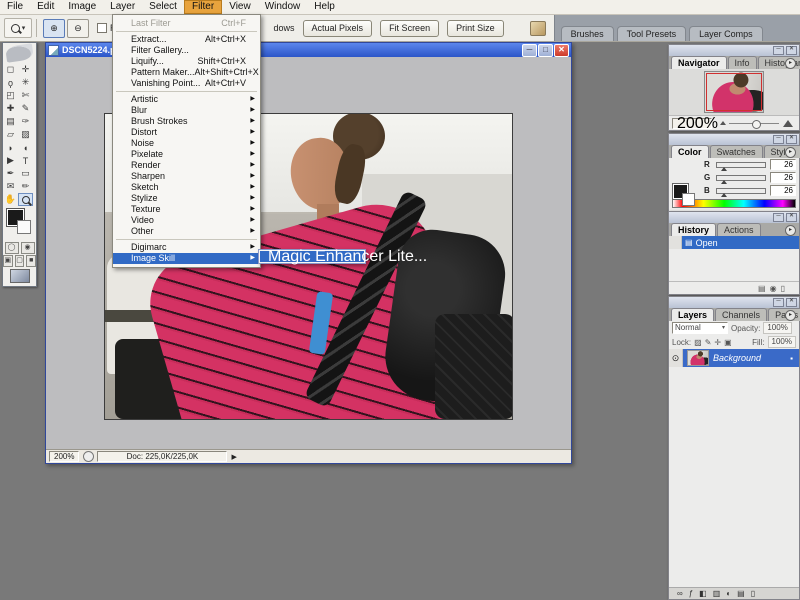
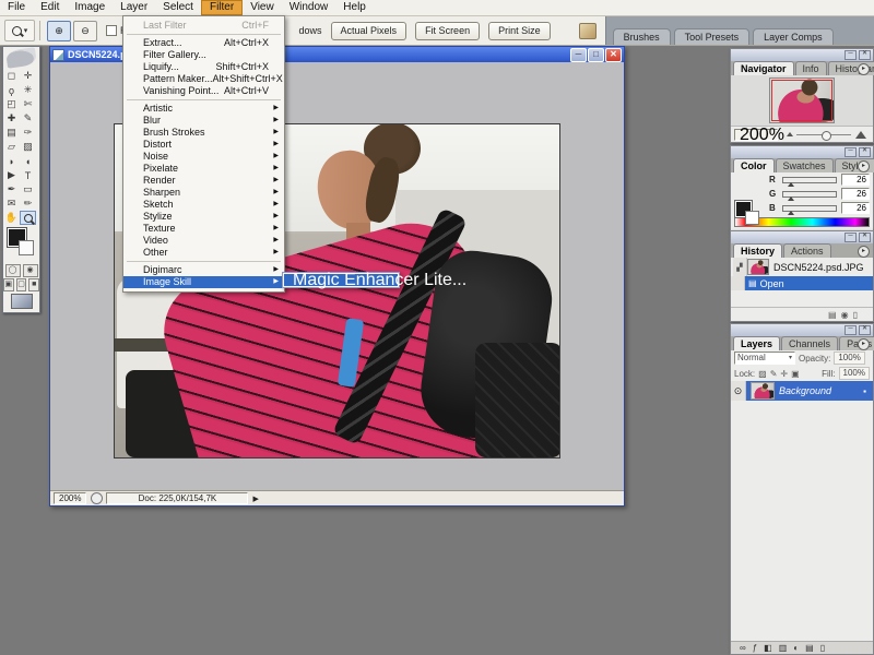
  File
  Edit
  Image
  Layer
  Select
  Filter
  View
  Window
  Help
  ⊕
  ⊖
  dows
  Actual Pixels
  Fit Screen
  Print Size
  Brushes
  Tool Presets
  Layer Comps
  ◻
  ✛
  ϙ
  ✳
  ◰
  ✄
  ✚
  ✎
  ▤
  ✑
  ▱
  ▨
  ◗
  ◖
  ▶
  T
  ✒
  ▭
  ✉
  ✏
  ✋
  DSCN5224.
  ─
  □
  ✕
  200%
- Doc: 225,0K/225,0K
+ Doc: 225,0K/154,7K
  Last Filter
  Ctrl+F
  Extract...
  Alt+Ctrl+X
  Filter Gallery...
  Liquify...
  Shift+Ctrl+X
  Pattern Maker...
  Alt+Shift+Ctrl+X
  Vanishing Point...
  Alt+Ctrl+V
  Artistic
  Blur
  Brush Strokes
  Distort
  Noise
  Pixelate
  Render
  Sharpen
  Sketch
  Stylize
  Texture
  Video
  Other
  Digimarc
  Image Skill
  Magic Enhancer Lite...
  Navigator
  Info
  200%
  Color
  Swatches
  R
  26
  G
  26
  B
  26
  History
  Actions
+ DSCN5224.psd.JPG
  ▤
  Open
  ▤
  ◉
  ▯
  Layers
  Channels
  Normal
  Opacity:
  100%
  Lock:
  ▨
  ✎
  ✛
  ▣
  Fill:
  100%
  ⊙
  Background
  ▪
  ∞
  ƒ
  ◧
  ▥
  ◐
  ▤
  ▯
